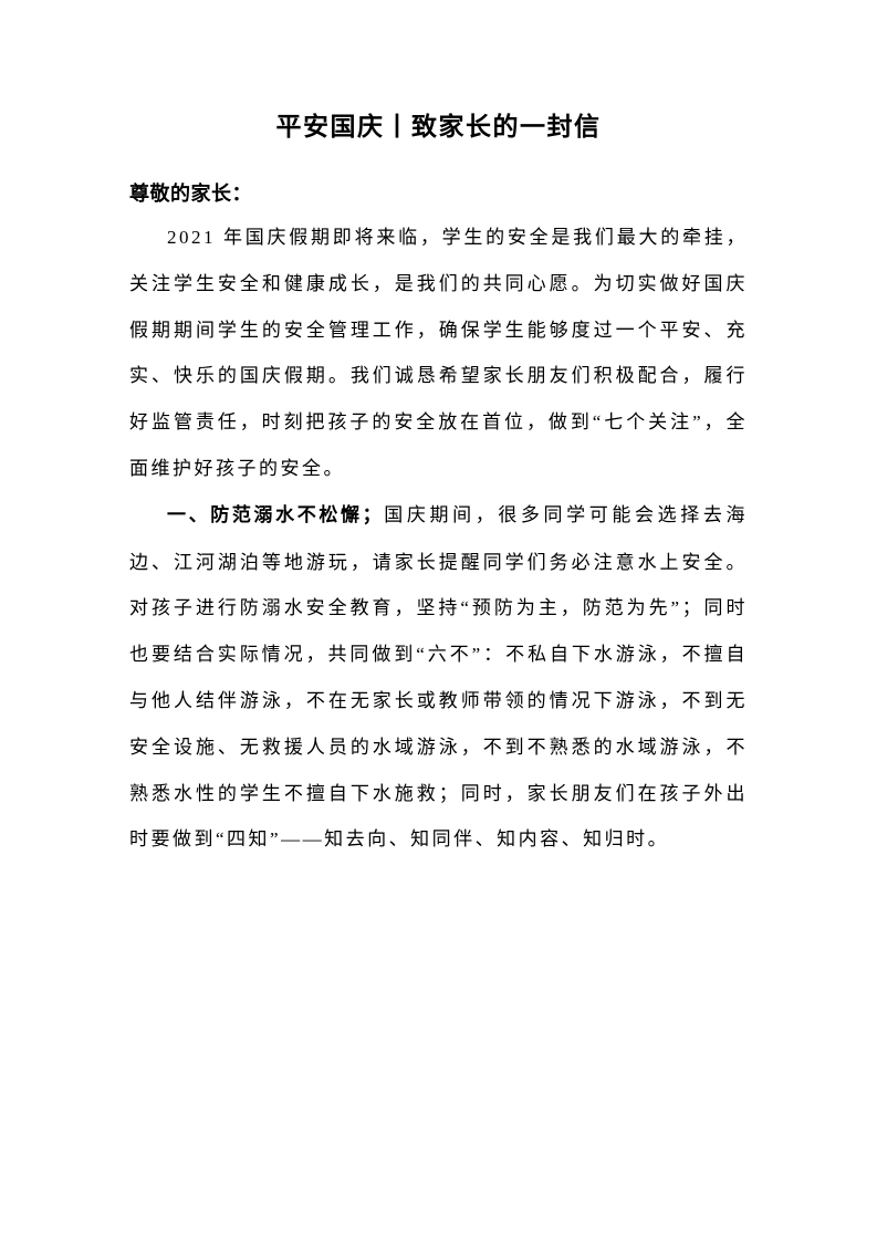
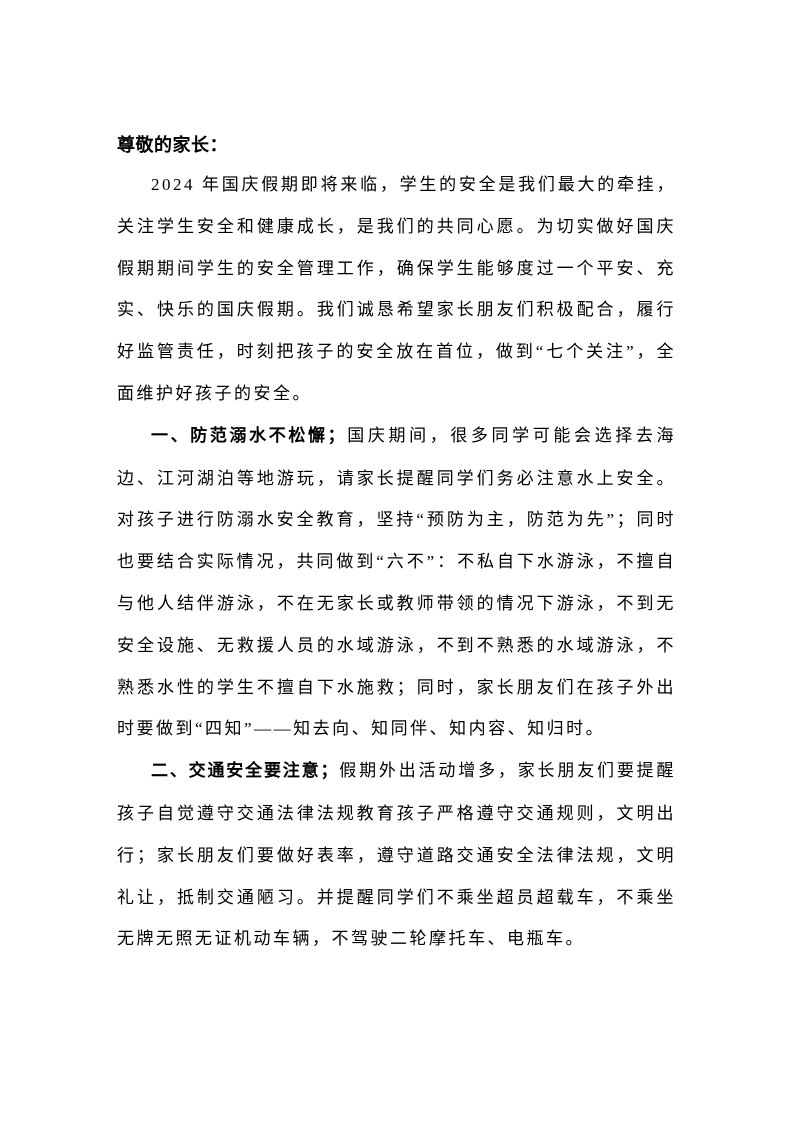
- 平安国庆丨致家长的一封信
  尊敬的家长：
- 2021 年国庆假期即将来临，学生的安全是我们最大的牵挂，关注学生安全和健康成长，是我们的共同心愿。为切实做好国庆假期期间学生的安全管理工作，确保学生能够度过一个平安、充实、快乐的国庆假期。我们诚恳希望家长朋友们积极配合，履行好监管责任，时刻把孩子的安全放在首位，做到“七个关注”，全面维护好孩子的安全。
+ 2024 年国庆假期即将来临，学生的安全是我们最大的牵挂，关注学生安全和健康成长，是我们的共同心愿。为切实做好国庆假期期间学生的安全管理工作，确保学生能够度过一个平安、充实、快乐的国庆假期。我们诚恳希望家长朋友们积极配合，履行好监管责任，时刻把孩子的安全放在首位，做到“七个关注”，全面维护好孩子的安全。
  一、防范溺水不松懈；国庆期间，很多同学可能会选择去海边、江河湖泊等地游玩，请家长提醒同学们务必注意水上安全。对孩子进行防溺水安全教育，坚持“预防为主，防范为先”；同时也要结合实际情况，共同做到“六不”：不私自下水游泳，不擅自与他人结伴游泳，不在无家长或教师带领的情况下游泳，不到无安全设施、无救援人员的水域游泳，不到不熟悉的水域游泳，不熟悉水性的学生不擅自下水施救；同时，家长朋友们在孩子外出时要做到“四知”——知去向、知同伴、知内容、知归时。
+ 二、交通安全要注意；假期外出活动增多，家长朋友们要提醒孩子自觉遵守交通法律法规教育孩子严格遵守交通规则，文明出行；家长朋友们要做好表率，遵守道路交通安全法律法规，文明礼让，抵制交通陋习。并提醒同学们不乘坐超员超载车，不乘坐无牌无照无证机动车辆，不驾驶二轮摩托车、电瓶车。
